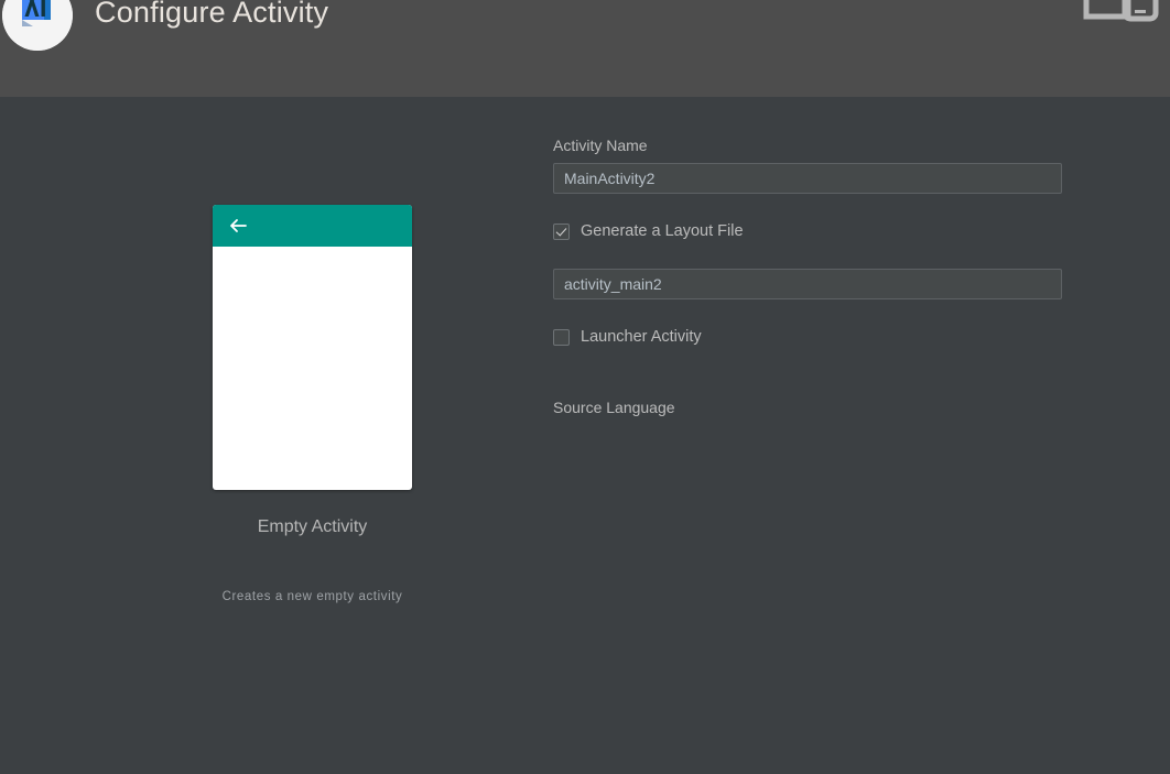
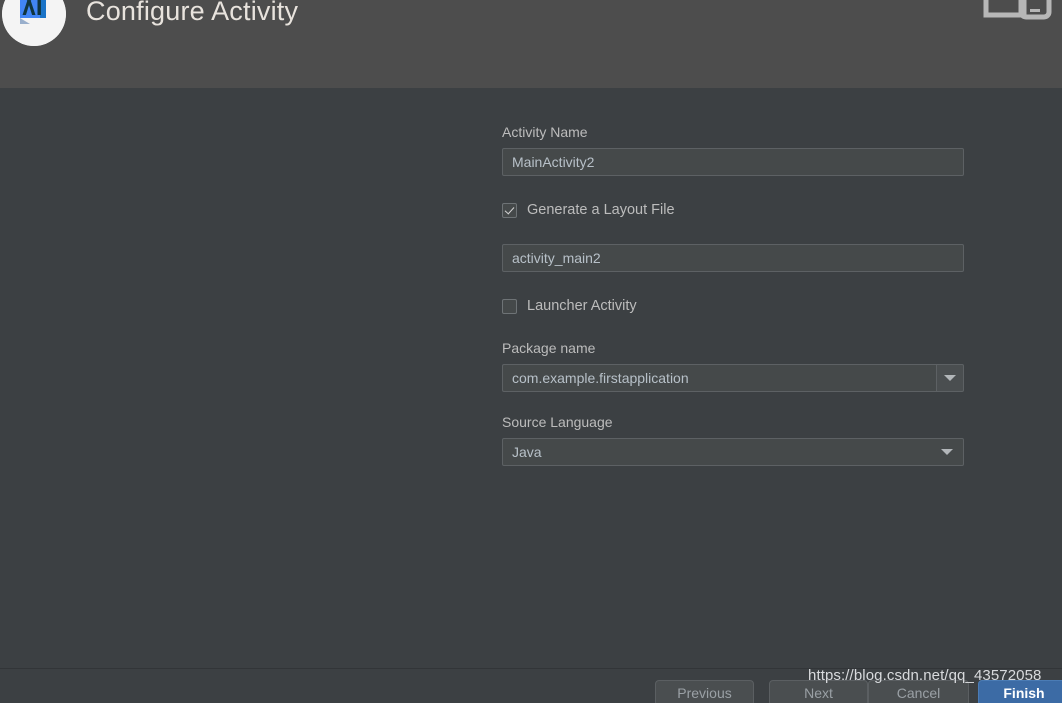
  Configure Activity
- Empty Activity
- Creates a new empty activity
  Activity Name
  MainActivity2
  Generate a Layout File
  activity_main2
  Launcher Activity
+ Package name
+ com.example.firstapplication
  Source Language
+ Java
+ Previous
+ Next
+ Cancel
+ Finish
+ https://blog.csdn.net/qq_43572058
